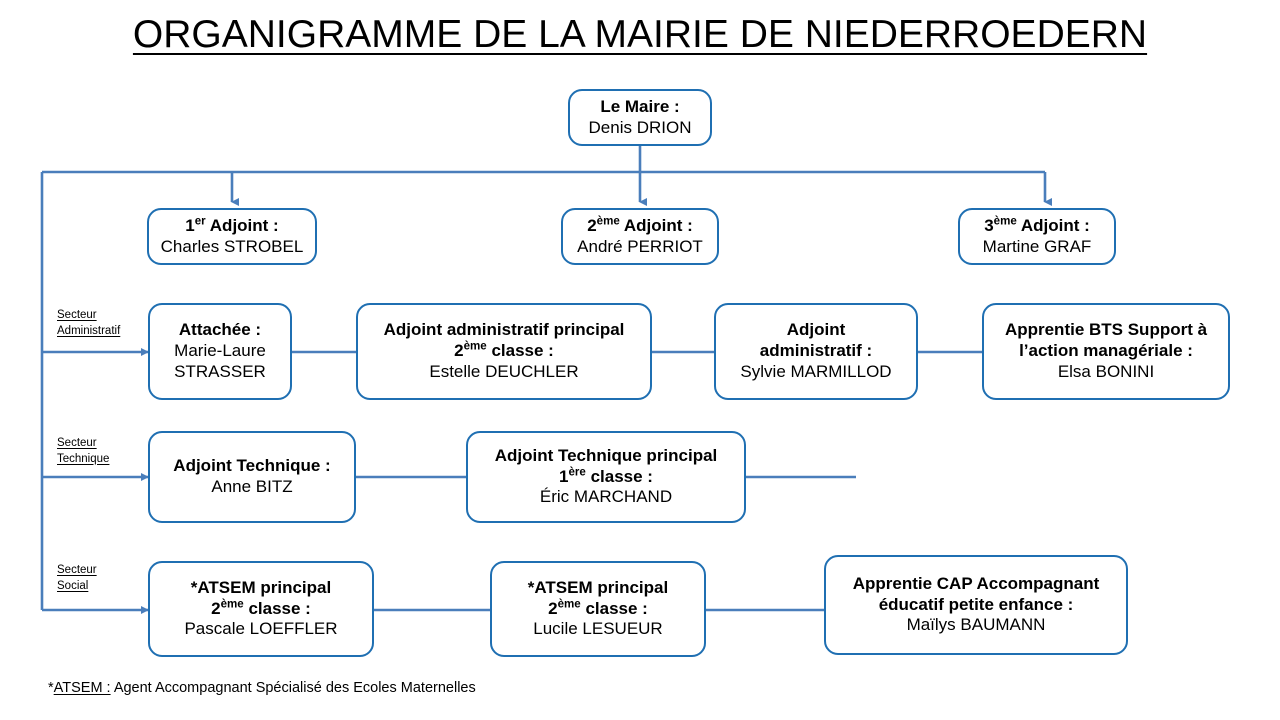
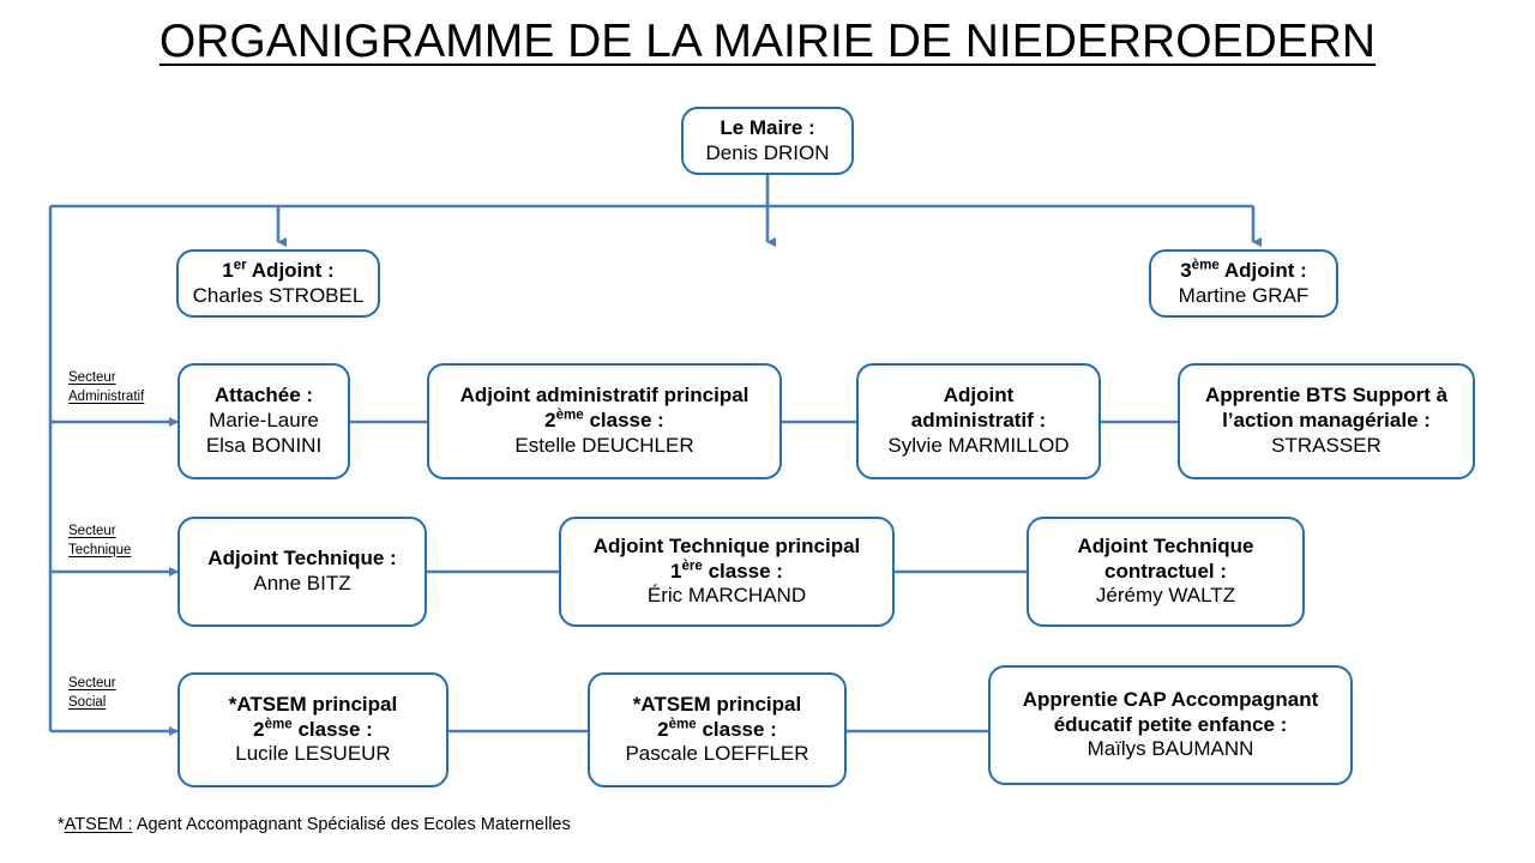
  ORGANIGRAMME DE LA MAIRIE DE NIEDERROEDERN
  Le Maire :
  Denis DRION
  1er Adjoint :
  Charles STROBEL
- 2ème Adjoint :
- André PERRIOT
  3ème Adjoint :
  Martine GRAF
  Secteur
  Administratif
  Secteur
  Technique
  Secteur
  Social
  Attachée :
  Marie-Laure
- STRASSER
+ Elsa BONINI
  Adjoint administratif principal
  2ème classe :
  Estelle DEUCHLER
  Adjoint
  administratif :
  Sylvie MARMILLOD
  Apprentie BTS Support à
  l’action managériale :
- Elsa BONINI
+ STRASSER
  Adjoint Technique :
  Anne BITZ
  Adjoint Technique principal
  1ère classe :
  Éric MARCHAND
+ Adjoint Technique
+ contractuel :
+ Jérémy WALTZ
  *ATSEM principal
  2ème classe :
- Pascale LOEFFLER
+ Lucile LESUEUR
  *ATSEM principal
  2ème classe :
- Lucile LESUEUR
+ Pascale LOEFFLER
  Apprentie CAP Accompagnant
  éducatif petite enfance :
  Maïlys BAUMANN
  *ATSEM : Agent Accompagnant Spécialisé des Ecoles Maternelles
